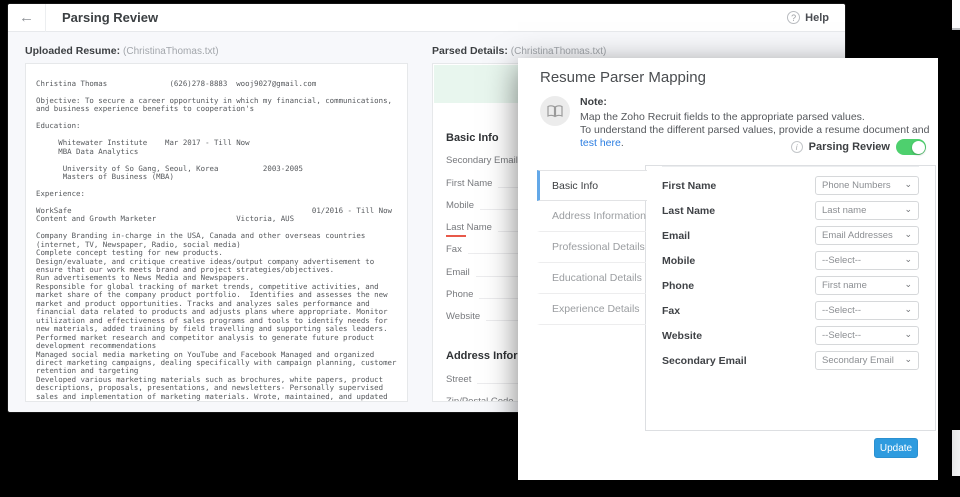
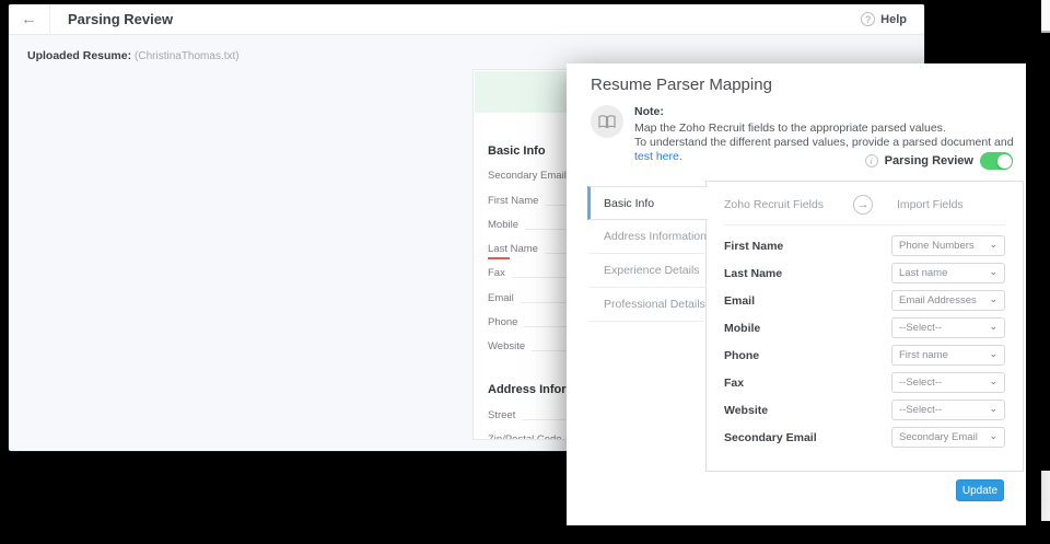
  ←
  Parsing Review
  ?
  Help
  Uploaded Resume: (ChristinaThomas.txt)
- Christina Thomas (626)278-8883 wooj9027@gmail.com
- Objective: To secure a career opportunity in which my financial, communications,
- and business experience benefits to cooperation's
- Education:
- Whitewater Institute Mar 2017 - Till Now
- MBA Data Analytics
- University of So Gang, Seoul, Korea 2003-2005
- Masters of Business (MBA)
- Experience:
- WorkSafe 01/2016 - Till Now
- Content and Growth Marketer Victoria, AUS
- Company Branding in-charge in the USA, Canada and other overseas countries
- (internet, TV, Newspaper, Radio, social media)
- Complete concept testing for new products.
- Design/evaluate, and critique creative ideas/output company advertisement to
- ensure that our work meets brand and project strategies/objectives.
- Run advertisements to News Media and Newspapers.
- Responsible for global tracking of market trends, competitive activities, and
- market share of the company product portfolio. Identifies and assesses the new
- market and product opportunities. Tracks and analyzes sales performance and
- financial data related to products and adjusts plans where appropriate. Monitor
- utilization and effectiveness of sales programs and tools to identify needs for
- new materials, added training by field travelling and supporting sales leaders.
- Performed market research and competitor analysis to generate future product
- development recommendations
- Managed social media marketing on YouTube and Facebook Managed and organized
- direct marketing campaigns, dealing specifically with campaign planning, customer
- retention and targeting
- Developed various marketing materials such as brochures, white papers, product
- descriptions, proposals, presentations, and newsletters- Personally supervised
- sales and implementation of marketing materials. Wrote, maintained, and updated
- Parsed Details: (ChristinaThomas.txt)
  Basic Info
  Secondary Email
  First Name
  Mobile
  Last Name
  Fax
  Email
  Phone
  Website
  Street
  Resume Parser Mapping
  Note:
  Map the Zoho Recruit fields to the appropriate parsed values.
- To understand the different parsed values, provide a resume document and test here.
+ To understand the different parsed values, provide a parsed document and test here.
  i
  Parsing Review
  Basic Info
  Address Information
- Professional Details
+ Experience Details
- Educational Details
- Experience Details
+ Professional Details
+ Zoho Recruit Fields
+ →
+ Import Fields
  First Name
  Phone Numbers
  ⌄
  Last Name
  Last name
  ⌄
  Email
  Email Addresses
  ⌄
  Mobile
  --Select--
  ⌄
  Phone
  First name
  ⌄
  Fax
  --Select--
  ⌄
  Website
  --Select--
  ⌄
  Secondary Email
  Secondary Email
  ⌄
  Update
